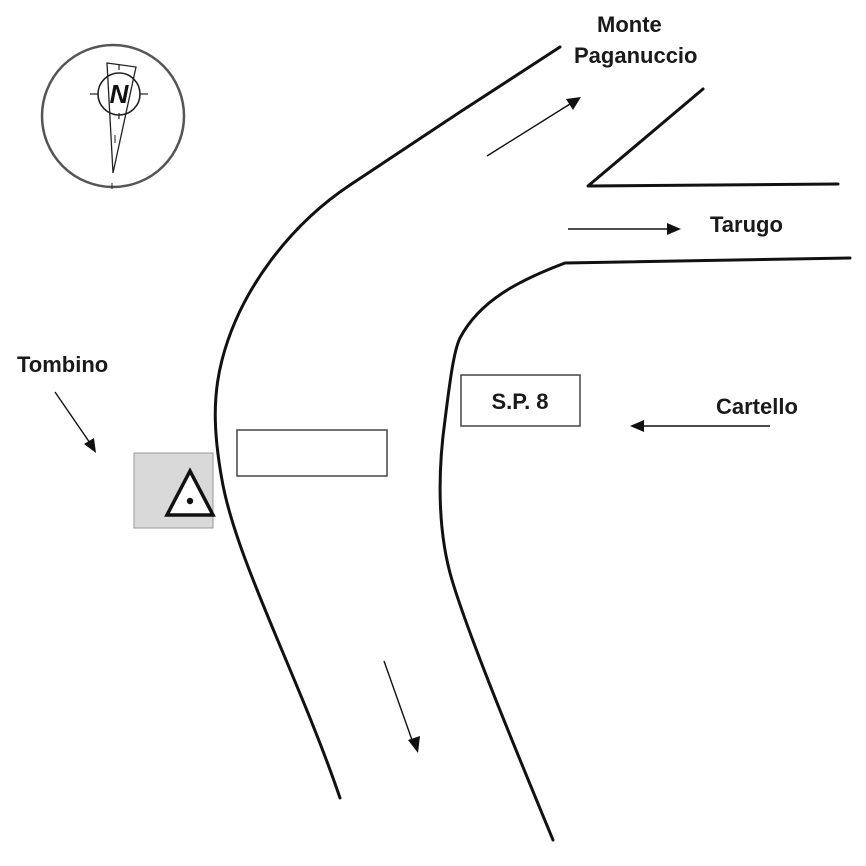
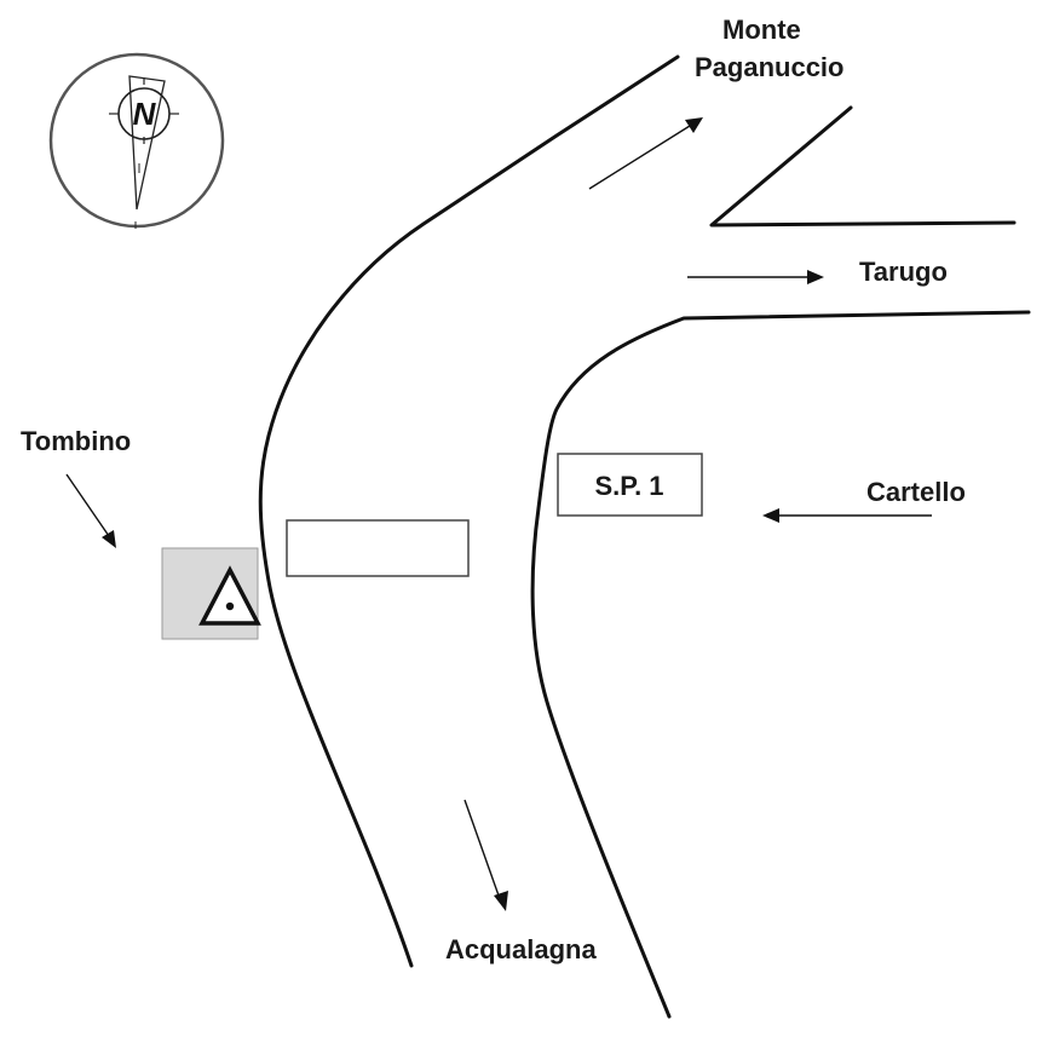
  N
  Monte
  Paganuccio
  Tarugo
  Tombino
  Cartello
+ Acqualagna
- S.P. 8
+ S.P. 1
